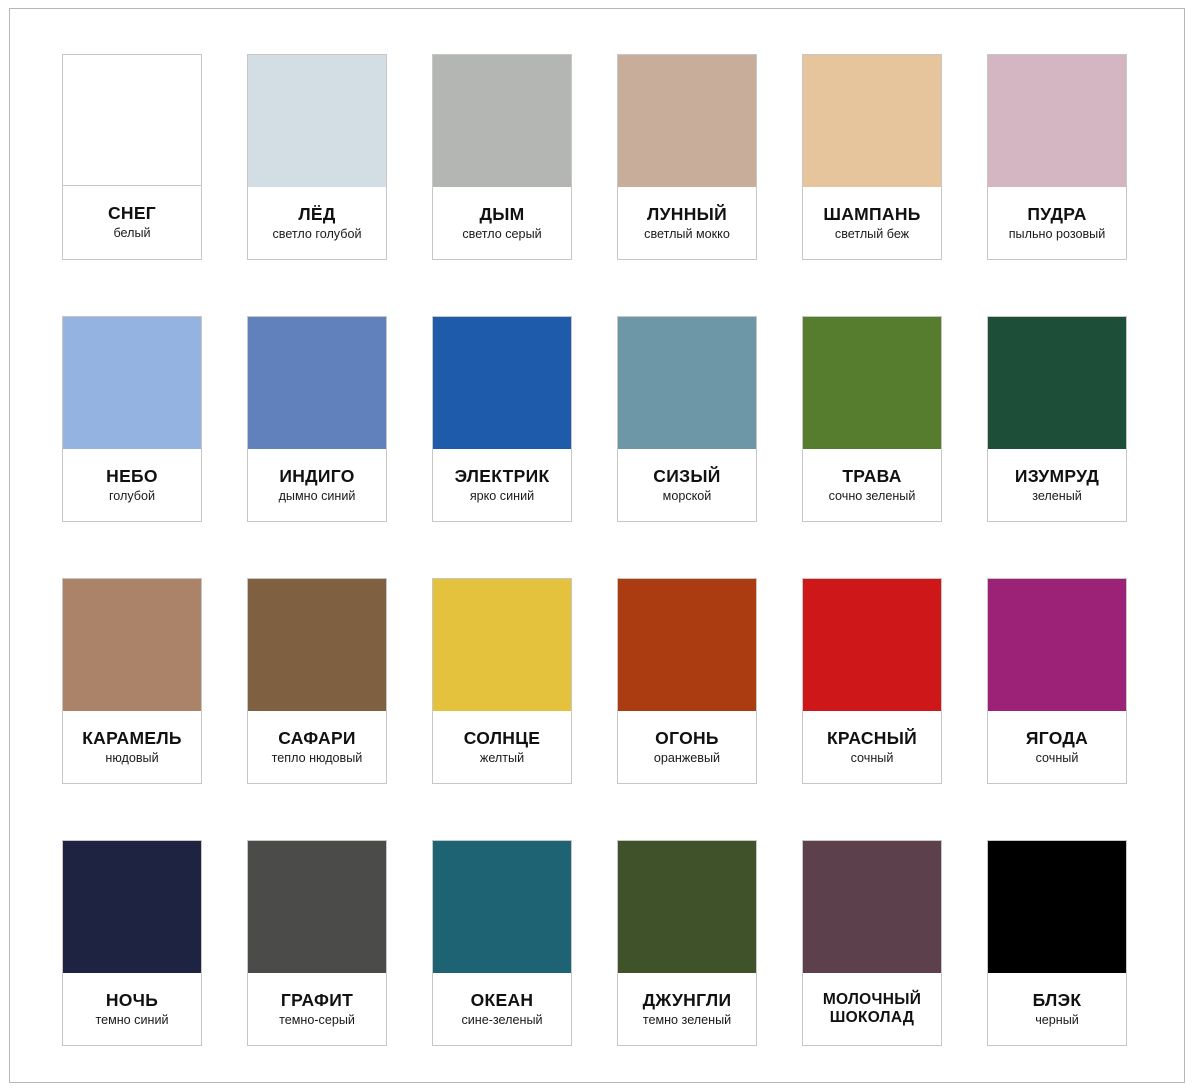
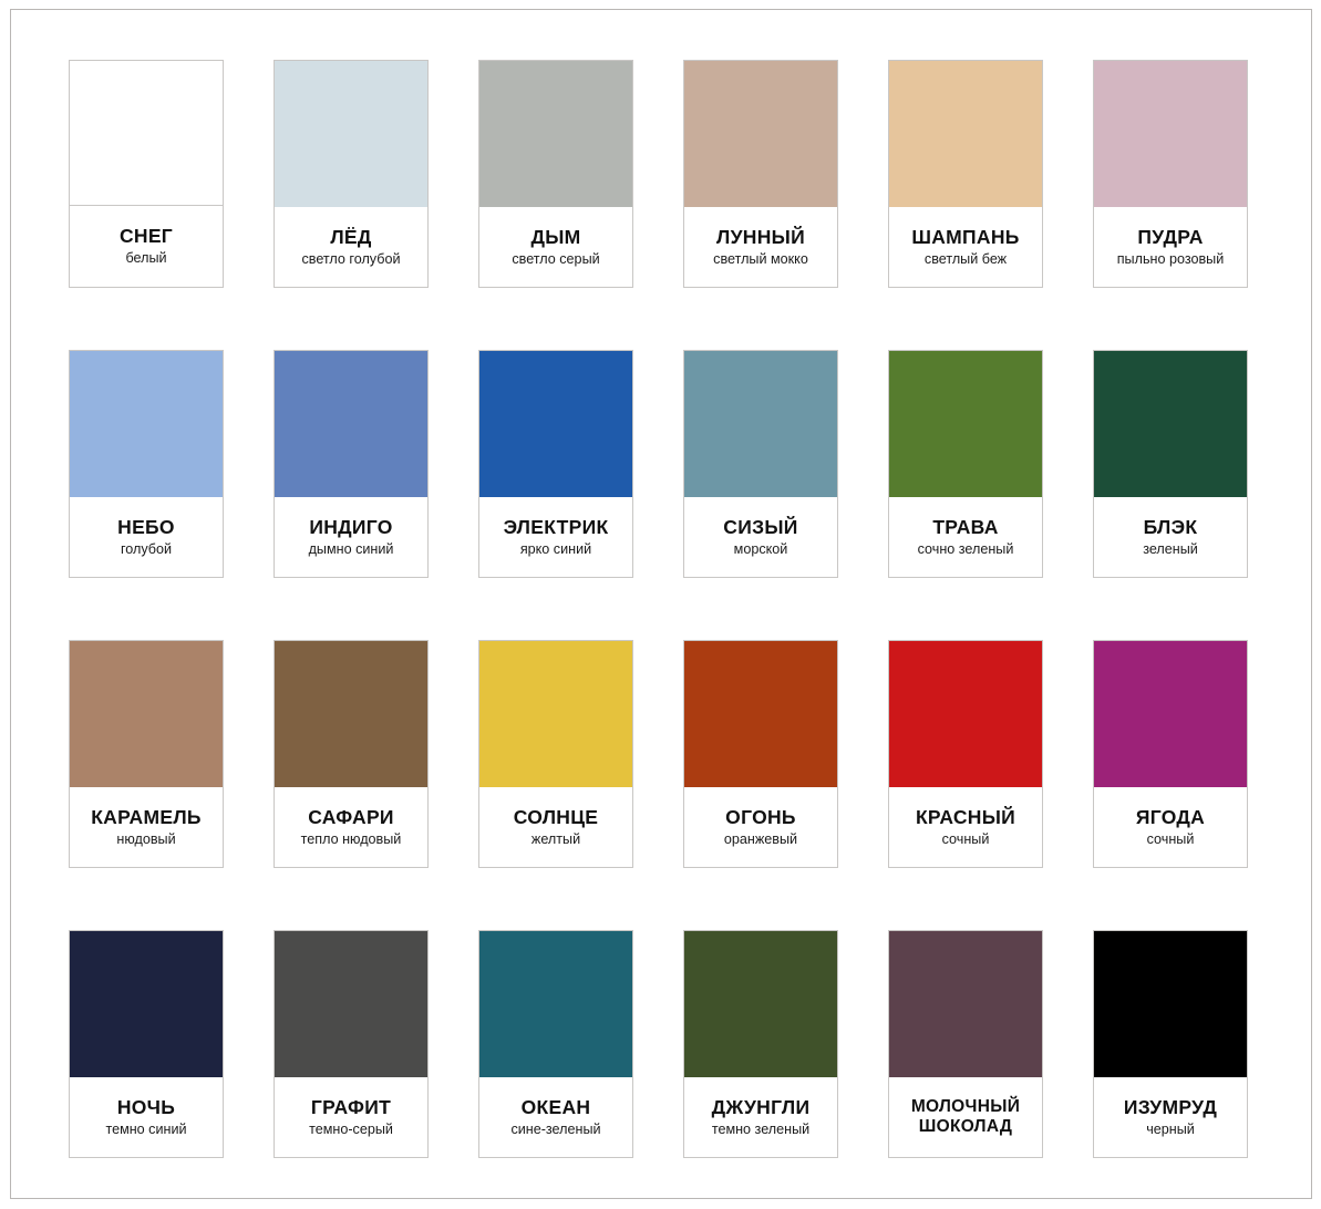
  СНЕГ
  белый
  ЛЁД
  светло голубой
  ДЫМ
  светло серый
  ЛУННЫЙ
  светлый мокко
  ШАМПАНЬ
  светлый беж
  ПУДРА
  пыльно розовый
  НЕБО
  голубой
  ИНДИГО
  дымно синий
  ЭЛЕКТРИК
  ярко синий
  СИЗЫЙ
  морской
  ТРАВА
  сочно зеленый
- ИЗУМРУД
+ БЛЭК
  зеленый
  КАРАМЕЛЬ
  нюдовый
  САФАРИ
  тепло нюдовый
  СОЛНЦЕ
  желтый
  ОГОНЬ
  оранжевый
  КРАСНЫЙ
  сочный
  ЯГОДА
  сочный
  НОЧЬ
  темно синий
  ГРАФИТ
  темно-серый
  ОКЕАН
  сине-зеленый
  ДЖУНГЛИ
  темно зеленый
  МОЛОЧНЫЙ ШОКОЛАД
- БЛЭК
+ ИЗУМРУД
  черный
